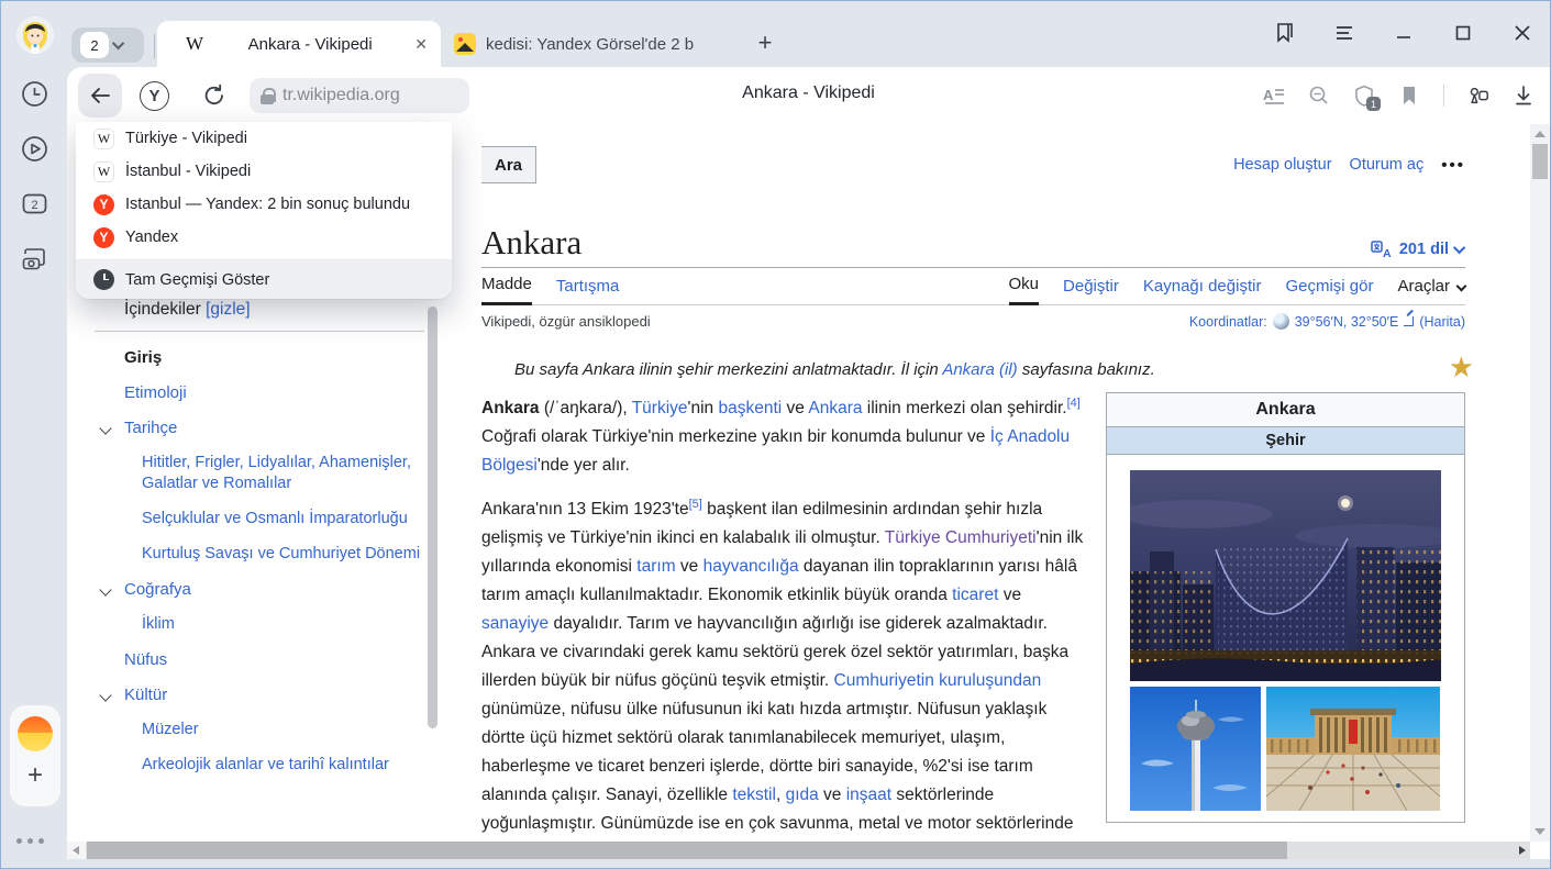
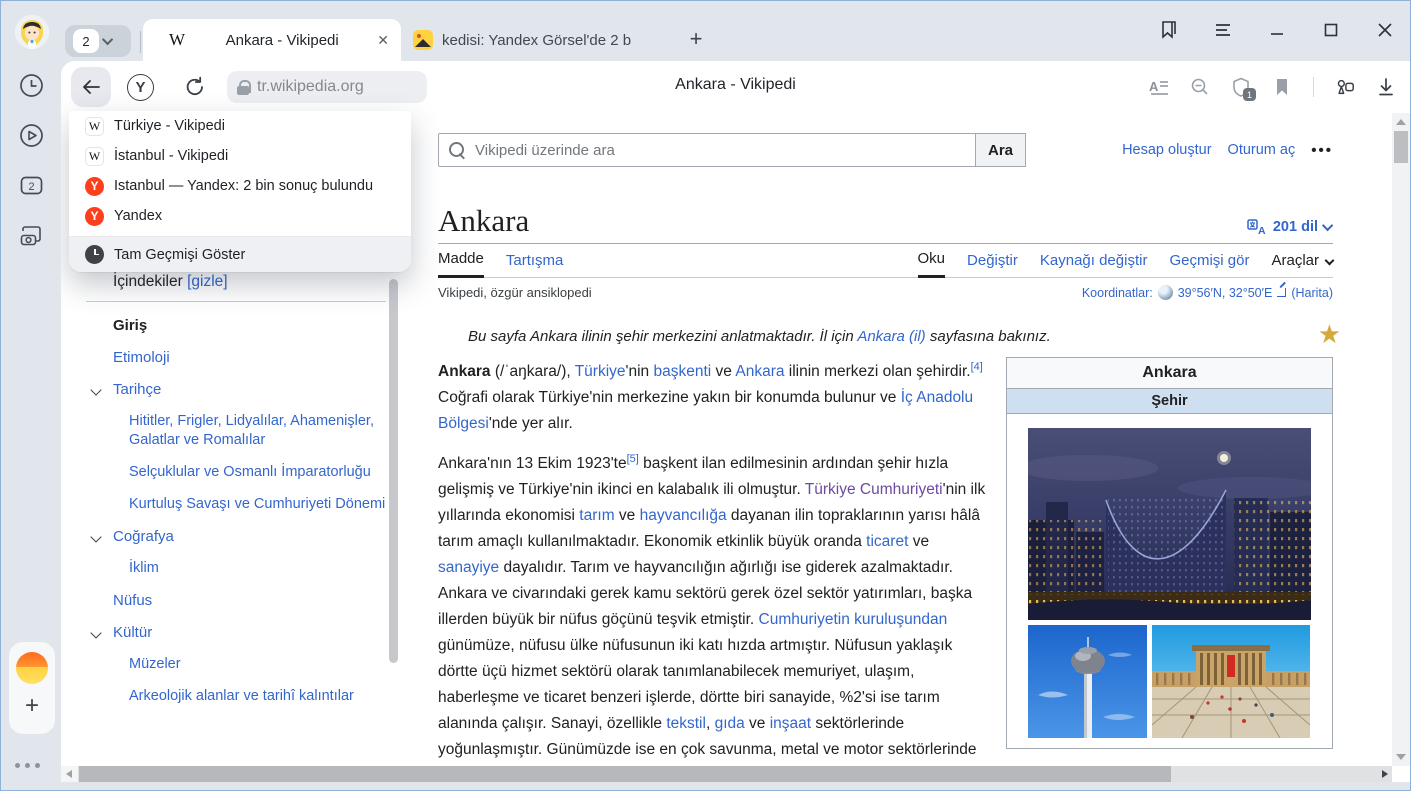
  2
  W
  Ankara - Vikipedi
  ✕
  kedisi: Yandex Görsel'de 2 b
  +
  2
  +
  Y
  tr.wikipedia.org
  Ankara - Vikipedi
  A
  1
  Türkiye - Vikipedi
  İstanbul - Vikipedi
  Istanbul — Yandex: 2 bin sonuç bulundu
  Yandex
  Tam Geçmişi Göster
  İçindekiler [gizle]
  Giriş
  Etimoloji
  Tarihçe
  Hititler, Frigler, Lidyalılar, Ahamenişler, Galatlar ve Romalılar
  Selçuklular ve Osmanlı İmparatorluğu
- Kurtuluş Savaşı ve Cumhuriyet Dönemi
+ Kurtuluş Savaşı ve Cumhuriyeti Dönemi
  Coğrafya
  İklim
  Nüfus
  Kültür
  Müzeler
  Arkeolojik alanlar ve tarihî kalıntılar
+ Vikipedi üzerinde ara
  Ara
  Hesap oluştur
  Oturum aç
  •••
  Ankara
  A
  201 dil
  Madde
  Tartışma
  Oku
  Değiştir
  Kaynağı değiştir
  Geçmişi gör
  Araçlar
  Vikipedi, özgür ansiklopedi
  Koordinatlar:
  39°56′N, 32°50′E
  (Harita)
  ★
  Bu sayfa Ankara ilinin şehir merkezini anlatmaktadır. İl için Ankara (il) sayfasına bakınız.
  Ankara
  Şehir
  Ankara (/ˈaŋkara/), Türkiye'nin başkenti ve Ankara ilinin merkezi olan şehirdir.[4] Coğrafi olarak Türkiye'nin merkezine yakın bir konumda bulunur ve İç Anadolu Bölgesi'nde yer alır.
  Ankara'nın 13 Ekim 1923'te[5] başkent ilan edilmesinin ardından şehir hızla gelişmiş ve Türkiye'nin ikinci en kalabalık ili olmuştur. Türkiye Cumhuriyeti'nin ilk yıllarında ekonomisi tarım ve hayvancılığa dayanan ilin topraklarının yarısı hâlâ tarım amaçlı kullanılmaktadır. Ekonomik etkinlik büyük oranda ticaret ve sanayiye dayalıdır. Tarım ve hayvancılığın ağırlığı ise giderek azalmaktadır. Ankara ve civarındaki gerek kamu sektörü gerek özel sektör yatırımları, başka illerden büyük bir nüfus göçünü teşvik etmiştir. Cumhuriyetin kuruluşundan günümüze, nüfusu ülke nüfusunun iki katı hızda artmıştır. Nüfusun yaklaşık dörtte üçü hizmet sektörü olarak tanımlanabilecek memuriyet, ulaşım, haberleşme ve ticaret benzeri işlerde, dörtte biri sanayide, %2'si ise tarım alanında çalışır. Sanayi, özellikle tekstil, gıda ve inşaat sektörlerinde yoğunlaşmıştır. Günümüzde ise en çok savunma, metal ve motor sektörlerinde
